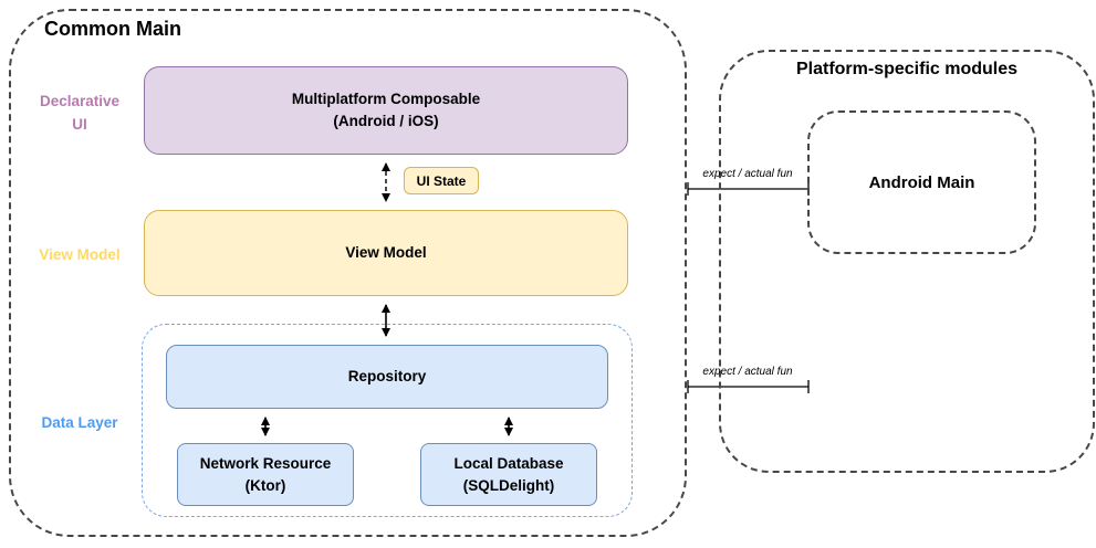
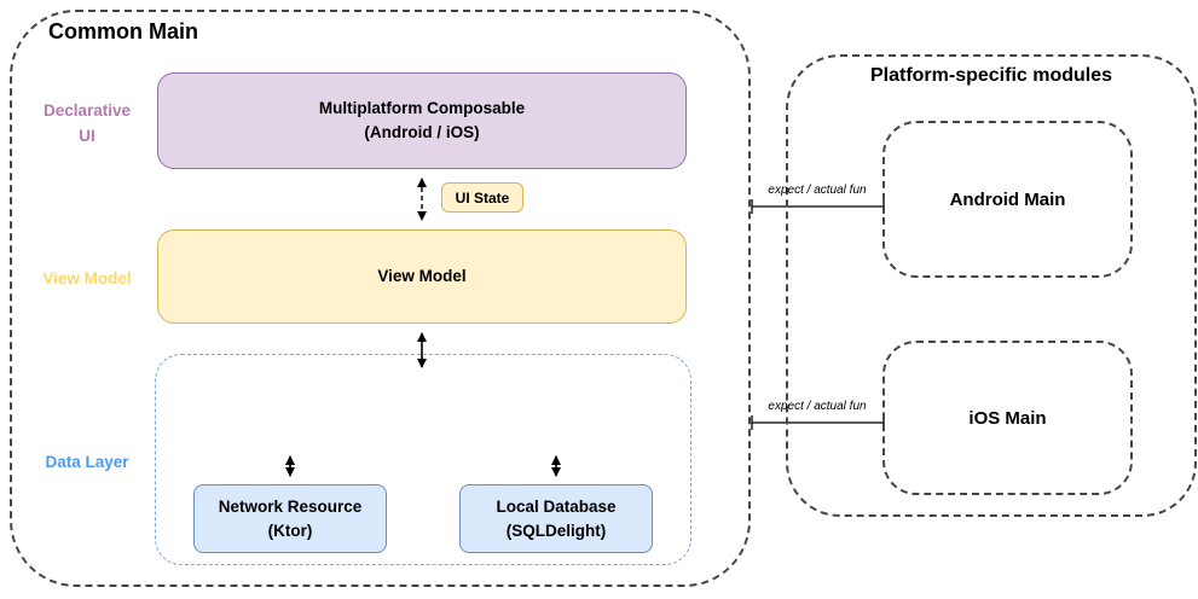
  Common Main
  Declarative
  UI
  View Model
  Data Layer
  Multiplatform Composable
  (Android / iOS)
  UI State
  View Model
- Repository
  Network Resource
  (Ktor)
  Local Database
  (SQLDelight)
  Platform-specific modules
  Android Main
+ iOS Main
  expect / actual fun
  expect / actual fun
